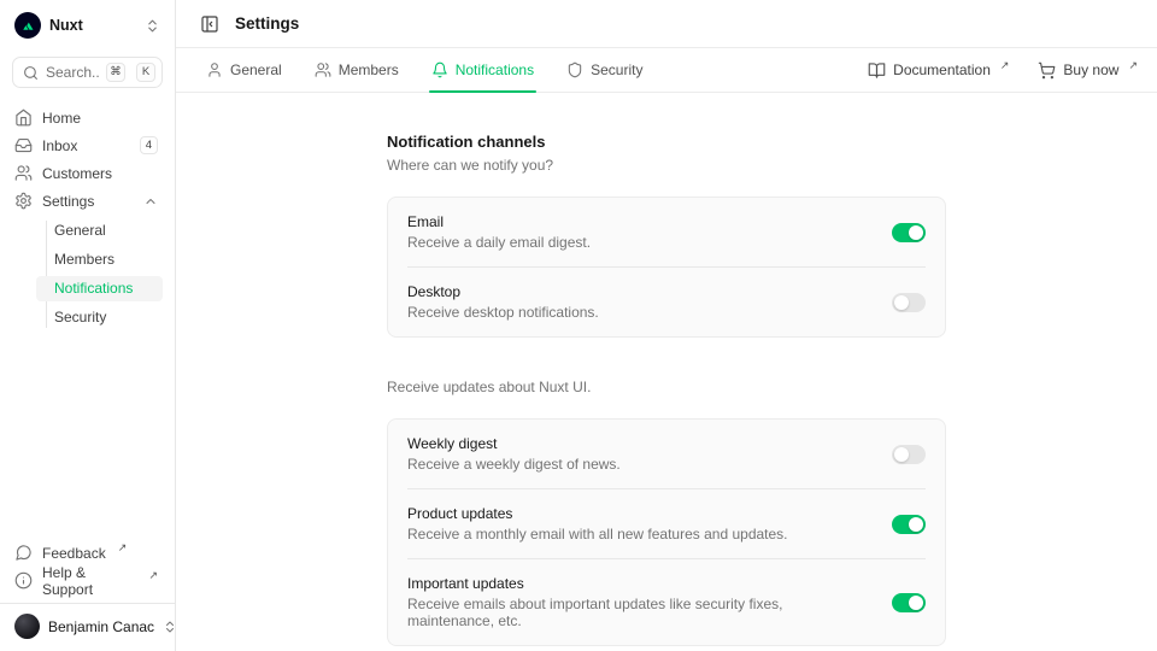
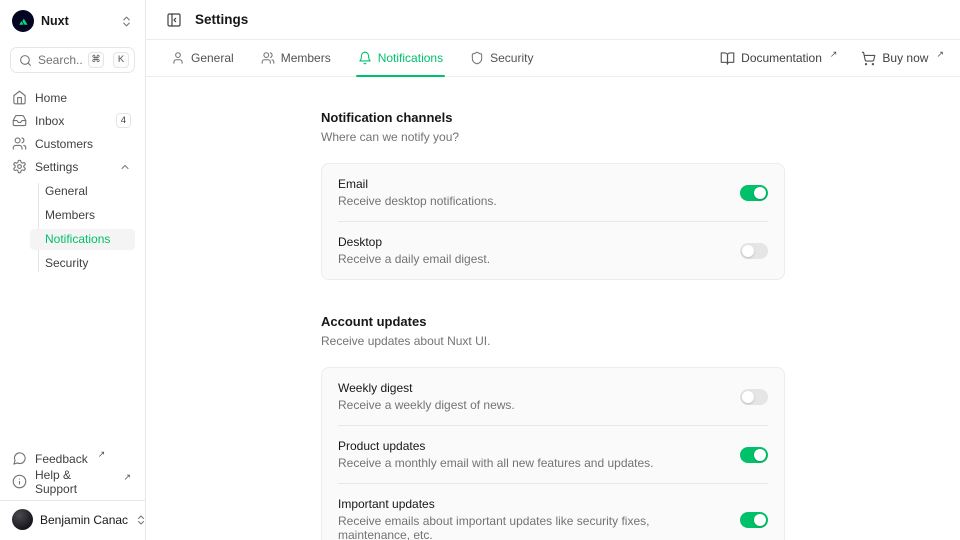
  Nuxt
  Search..
  ⌘
  K
  Home
  Inbox
  4
  Customers
  Settings
  General
  Members
  Notifications
  Security
  Feedback
  ↗
  Help & Support
  ↗
  Benjamin Canac
  Settings
  General
  Members
  Notifications
  Security
  Documentation
  ↗
  Buy now
  ↗
  Notification channels
  Where can we notify you?
  Email
- Receive a daily email digest.
+ Receive desktop notifications.
  Desktop
- Receive desktop notifications.
+ Receive a daily email digest.
+ Account updates
  Receive updates about Nuxt UI.
  Weekly digest
  Receive a weekly digest of news.
  Product updates
  Receive a monthly email with all new features and updates.
  Important updates
  Receive emails about important updates like security fixes, maintenance, etc.
